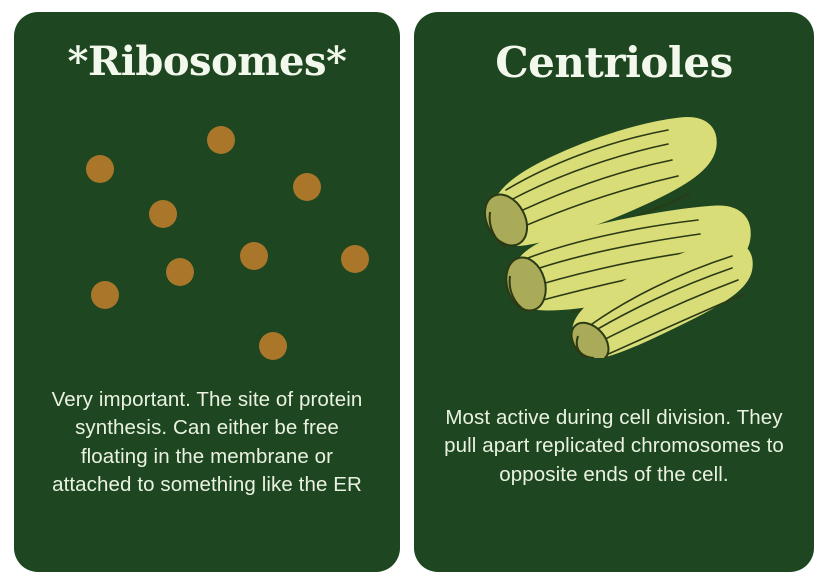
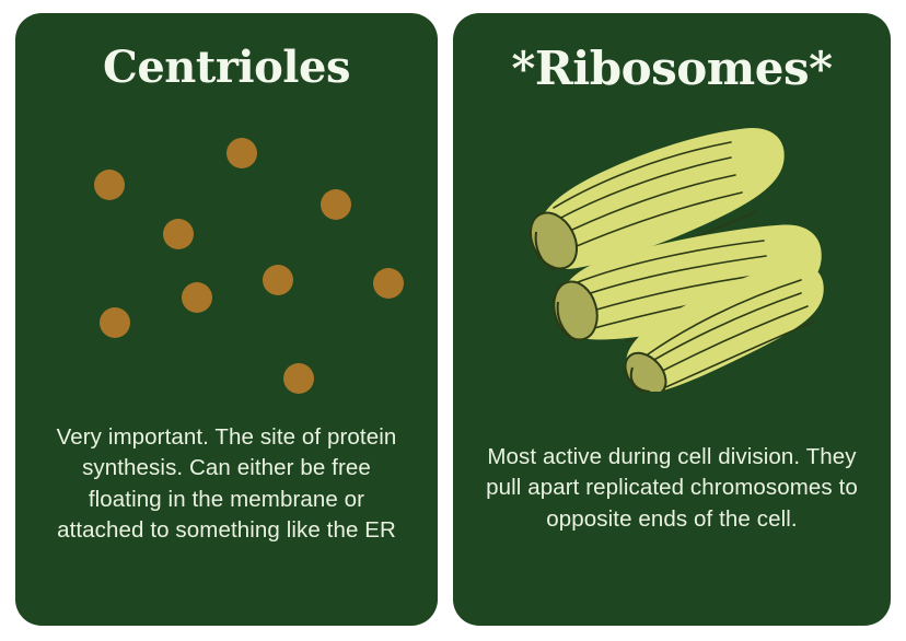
- *Ribosomes*
+ Centrioles
  Very important. The site of protein synthesis. Can either be free floating in the membrane or attached to something like the ER
- Centrioles
+ *Ribosomes*
  Most active during cell division. They pull apart replicated chromosomes to opposite ends of the cell.
